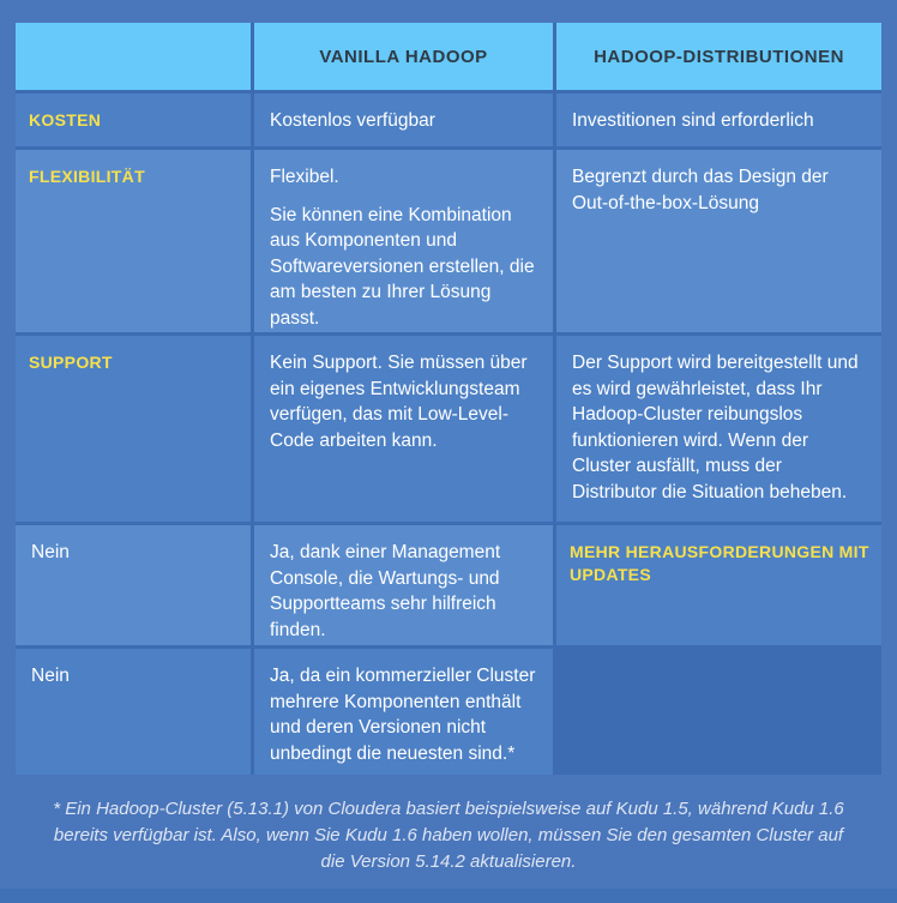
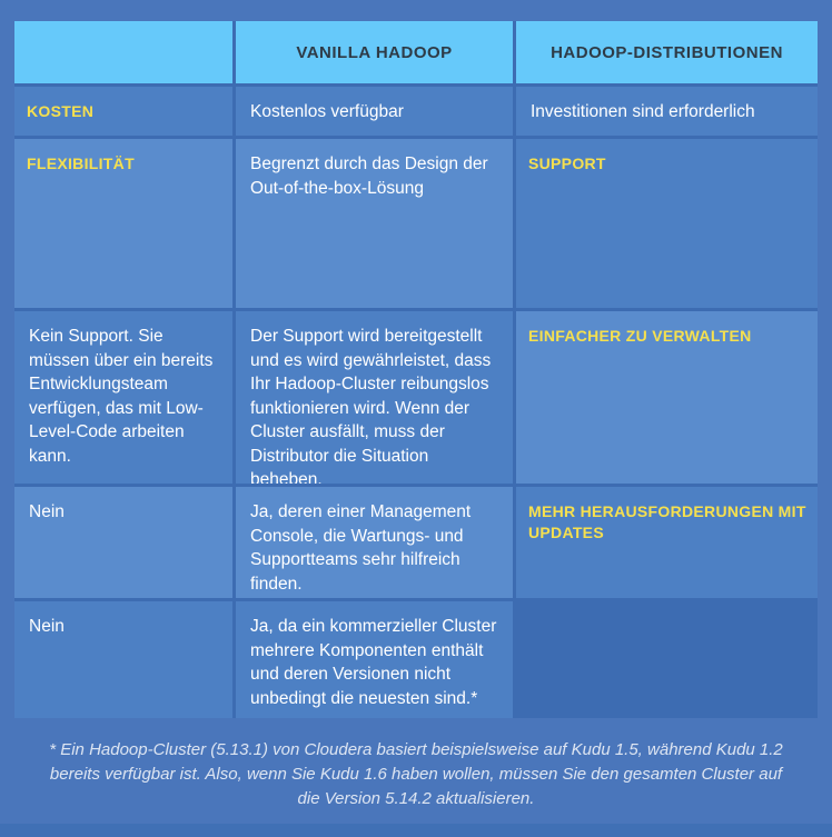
  VANILLA HADOOP
  HADOOP-DISTRIBUTIONEN
  KOSTEN
  Kostenlos verfügbar
  Investitionen sind erforderlich
  FLEXIBILITÄT
- Flexibel.
- Sie können eine Kombination aus Komponenten und Softwareversionen erstellen, die am besten zu Ihrer Lösung passt.
  Begrenzt durch das Design der Out-of-the-box-Lösung
  SUPPORT
- Kein Support. Sie müssen über ein eigenes Entwicklungsteam verfügen, das mit Low-Level-Code arbeiten kann.
+ Kein Support. Sie müssen über ein bereits Entwicklungsteam verfügen, das mit Low-Level-Code arbeiten kann.
  Der Support wird bereitgestellt und es wird gewährleistet, dass Ihr Hadoop-Cluster reibungslos funktionieren wird. Wenn der Cluster ausfällt, muss der Distributor die Situation beheben.
+ EINFACHER ZU VERWALTEN
  Nein
- Ja, dank einer Management Console, die Wartungs- und Supportteams sehr hilfreich finden.
+ Ja, deren einer Management Console, die Wartungs- und Supportteams sehr hilfreich finden.
  MEHR HERAUSFORDERUNGEN MIT UPDATES
  Nein
  Ja, da ein kommerzieller Cluster mehrere Komponenten enthält und deren Versionen nicht unbedingt die neuesten sind.*
- * Ein Hadoop-Cluster (5.13.1) von Cloudera basiert beispielsweise auf Kudu 1.5, während Kudu 1.6 bereits verfügbar ist. Also, wenn Sie Kudu 1.6 haben wollen, müssen Sie den gesamten Cluster auf die Version 5.14.2 aktualisieren.
+ * Ein Hadoop-Cluster (5.13.1) von Cloudera basiert beispielsweise auf Kudu 1.5, während Kudu 1.2 bereits verfügbar ist. Also, wenn Sie Kudu 1.6 haben wollen, müssen Sie den gesamten Cluster auf die Version 5.14.2 aktualisieren.
